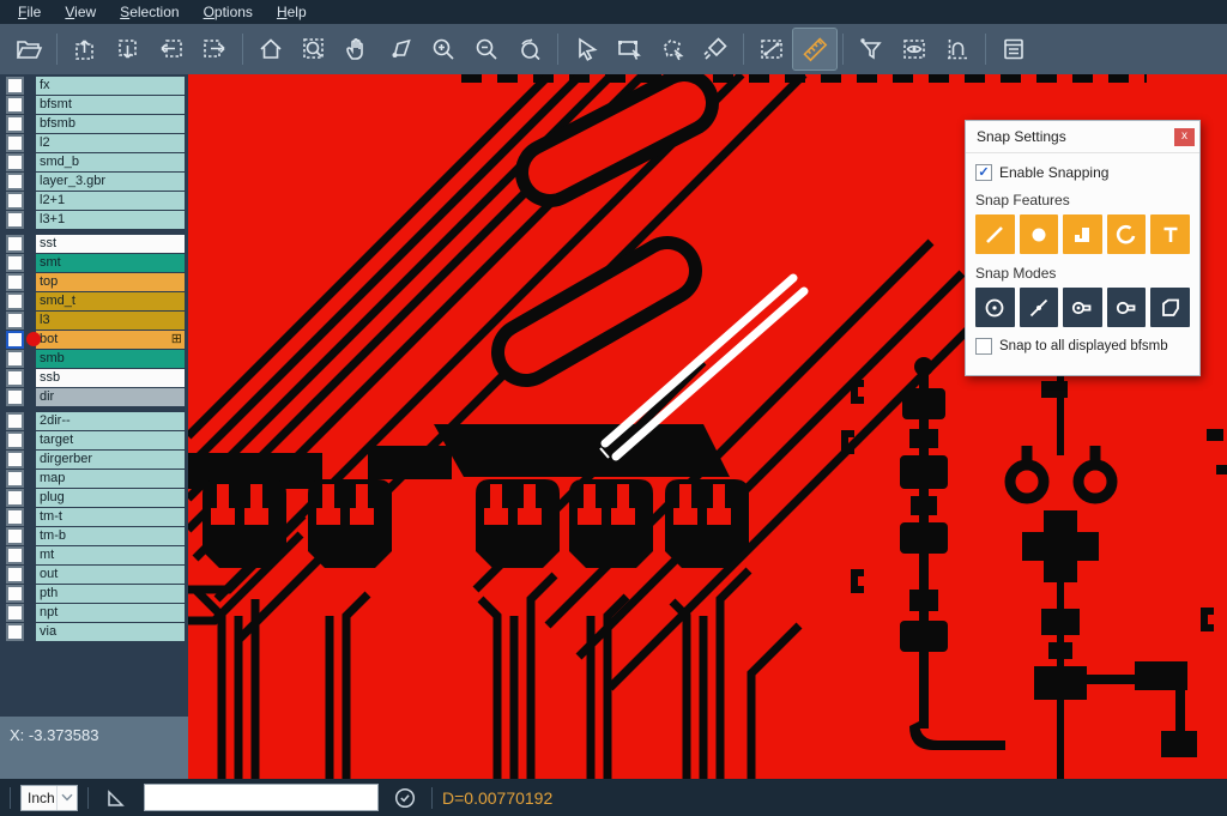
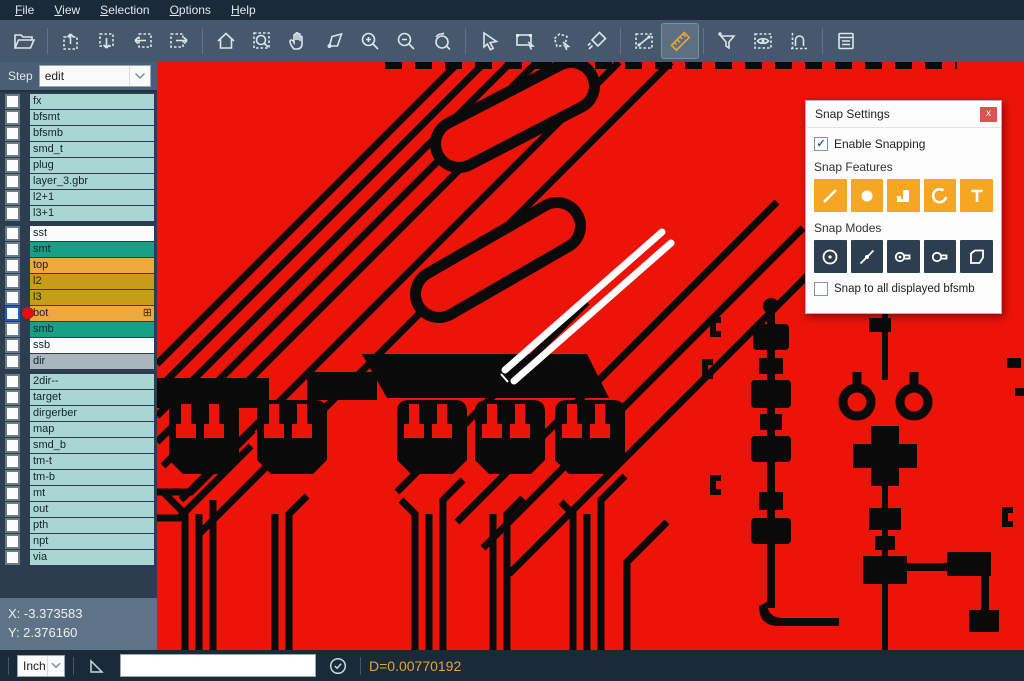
  File
  View
  Selection
  Options
  Help
+ Step
+ edit
  fx
  bfsmt
  bfsmb
- l2
+ smd_t
- smd_b
+ plug
  layer_3.gbr
  l2+1
  l3+1
  sst
  smt
  top
- smd_t
+ l2
  l3
  bot
  ⊞
  smb
  ssb
  dir
  2dir--
  target
  dirgerber
  map
- plug
+ smd_b
  tm-t
  tm-b
  mt
  out
  pth
  npt
  via
  X: -3.373583
+ Y: 2.376160
  Snap Settings
  x
  ✓
  Enable Snapping
  Snap Features
  Snap Modes
  Snap to all displayed bfsmb
  Inch
  D=0.00770192
